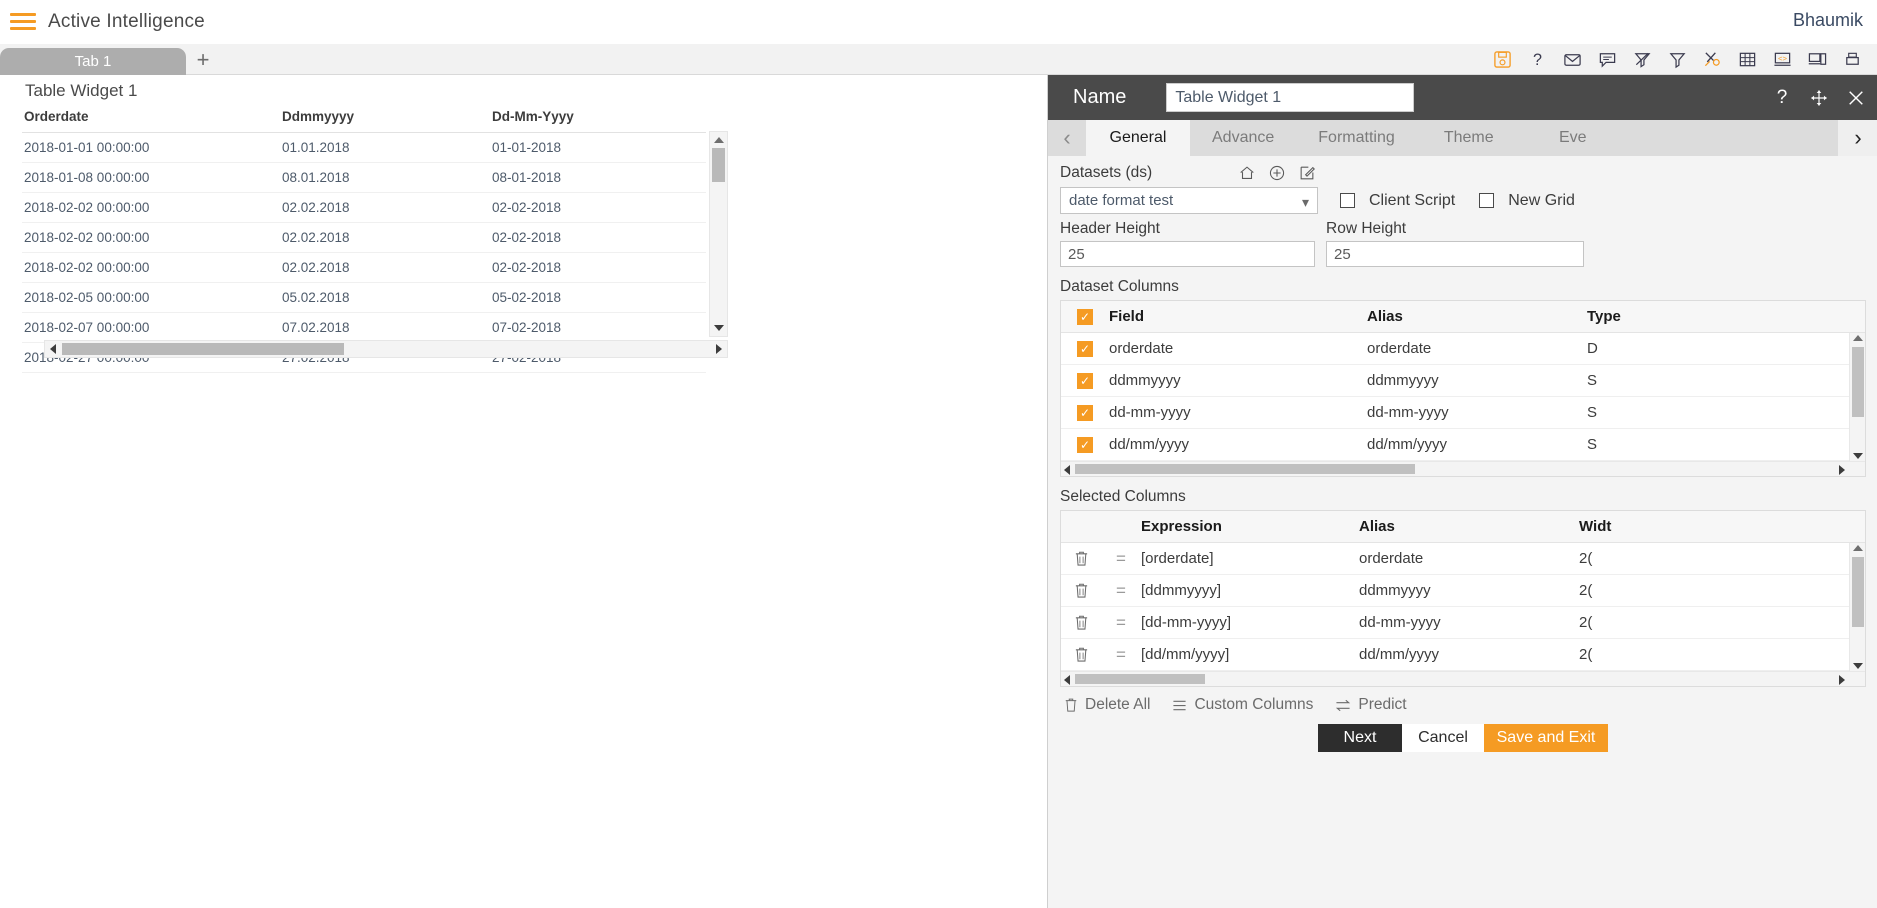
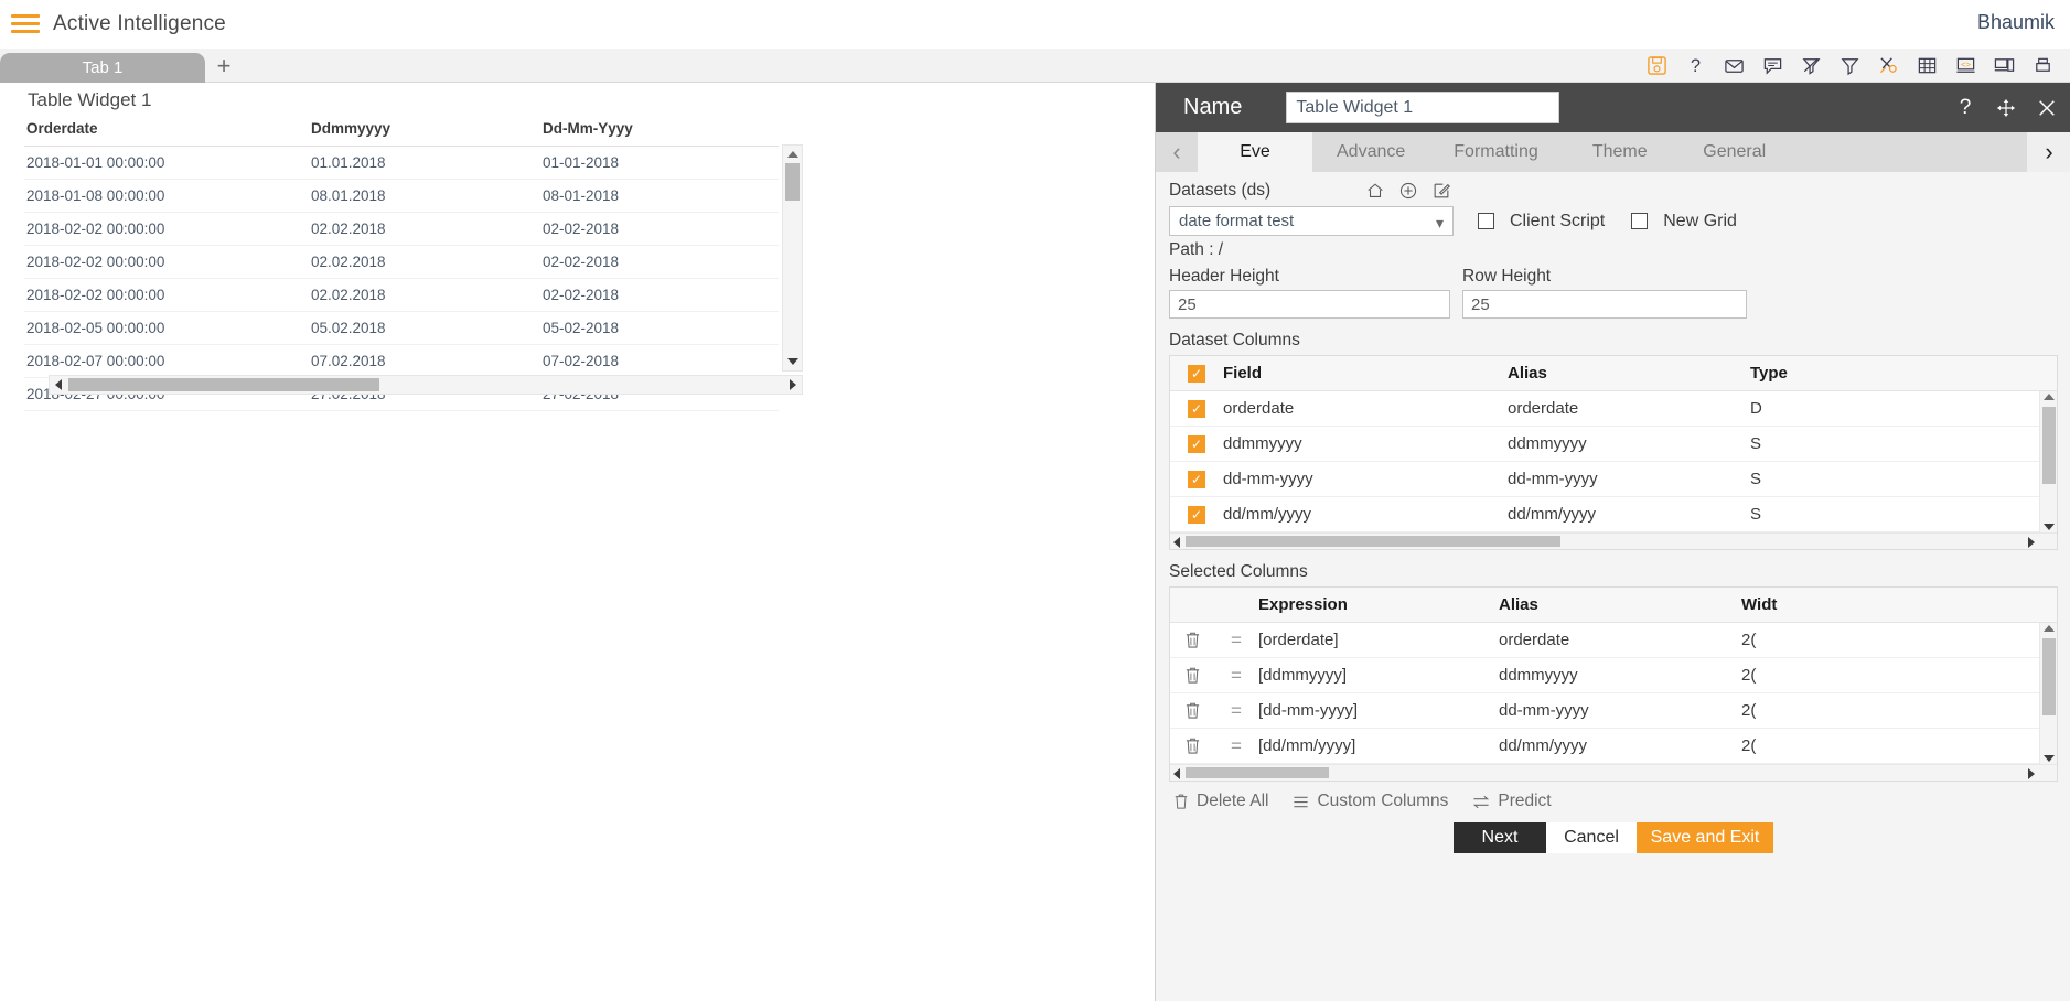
  Active Intelligence
  Bhaumik
  Tab 1
  +
  ?
  <>
  Table Widget 1
  Orderdate	Ddmmyyyy	Dd-Mm-Yyyy
  2018-01-01 00:00:00	01.01.2018	01-01-2018
  2018-01-08 00:00:00	08.01.2018	08-01-2018
  2018-02-02 00:00:00	02.02.2018	02-02-2018
  2018-02-02 00:00:00	02.02.2018	02-02-2018
  2018-02-02 00:00:00	02.02.2018	02-02-2018
  2018-02-05 00:00:00	05.02.2018	05-02-2018
  2018-02-07 00:00:00	07.02.2018	07-02-2018
  Name
  Table Widget 1
  ?
  ‹
- General
+ Eve
  Advance
  Formatting
  Theme
- Eve
+ General
  ›
  Datasets (ds)
  date format test
  ▾
  Client Script
  New Grid
+ Path : /
  Header Height
  25
  Row Height
  25
  Dataset Columns
  ✓
  Field
  Alias
  Type
  ✓
  orderdate
  orderdate
  D
  ✓
  ddmmyyyy
  ddmmyyyy
  S
  ✓
  dd-mm-yyyy
  dd-mm-yyyy
  S
  ✓
  dd/mm/yyyy
  dd/mm/yyyy
  S
  Selected Columns
  Expression
  Alias
  Widt
  =
  [orderdate]
  orderdate
  2(
  =
  [ddmmyyyy]
  ddmmyyyy
  2(
  =
  [dd-mm-yyyy]
  dd-mm-yyyy
  2(
  =
  [dd/mm/yyyy]
  dd/mm/yyyy
  2(
  Delete All
  Custom Columns
  Predict
  Next
  Cancel
  Save and Exit
